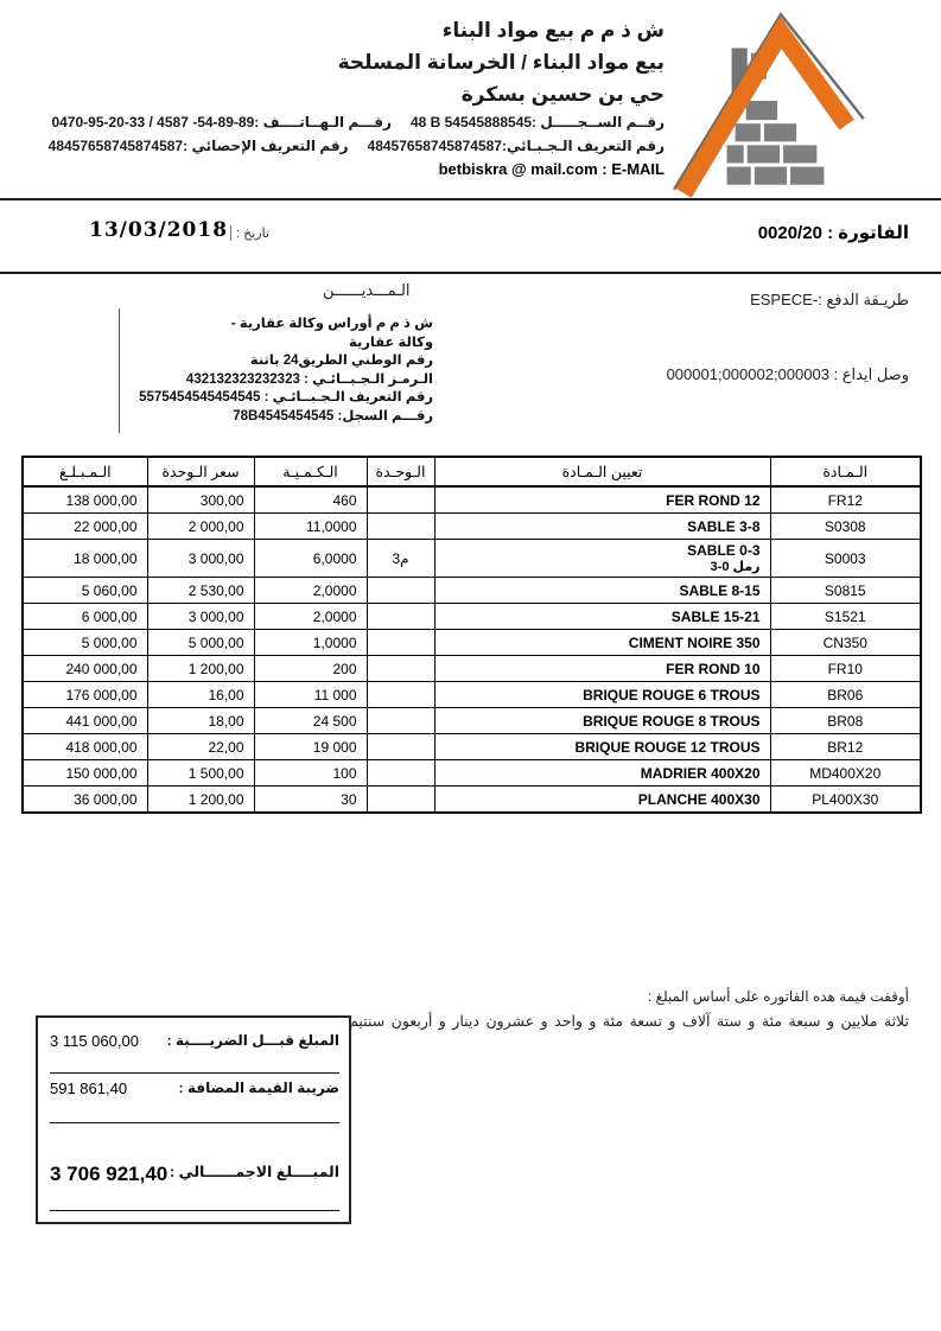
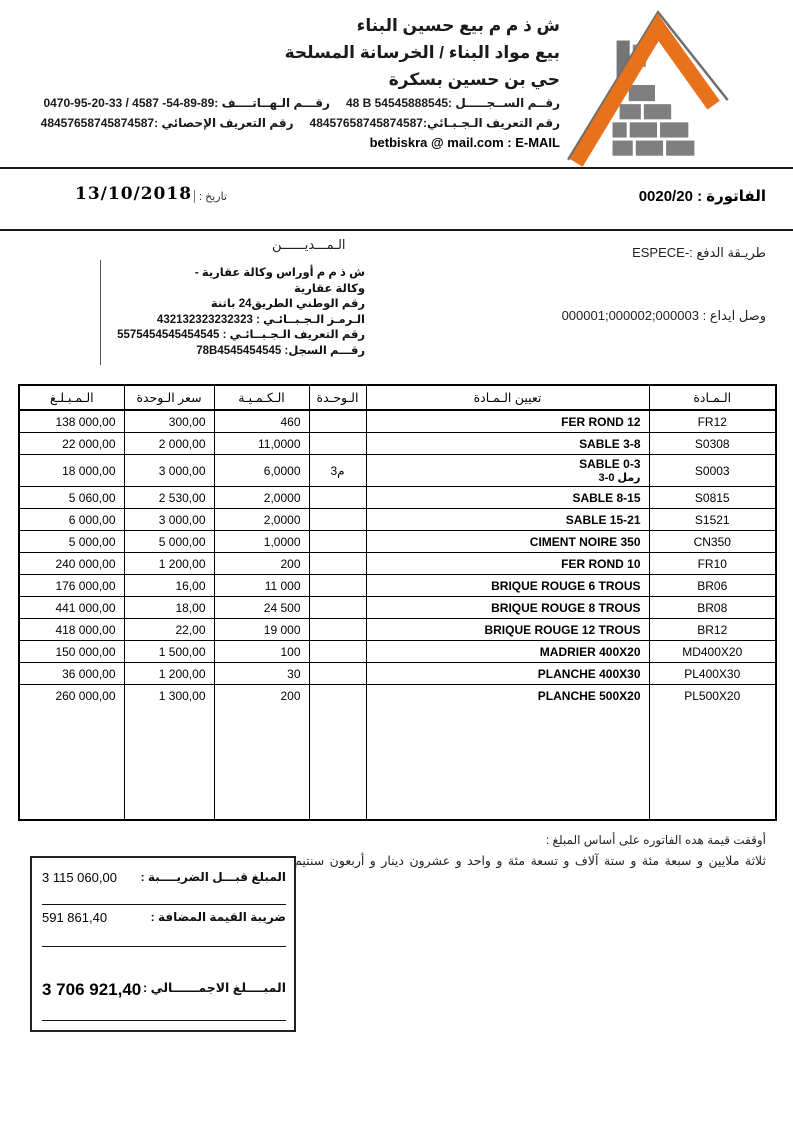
- ش ذ م م بيع مواد البناء
+ ش ذ م م بيع حسين البناء
  بيع مواد البناء / الخرسانة المسلحة
  حي بن حسين بسكرة
  رقــم الســجـــــل :48 B 54545888545رقـــم الـهــاتــــف :0470-95-20-33 / 4587 -54-89-89
  رقم التعريف الـجـبـائي:48457658745874587رقم التعريف الإحصائي :48457658745874587
  betbiskra @ mail.com : E-MAIL
  الفاتورة : 0020/20
- 13/03/2018
+ 13/10/2018
  تاريخ :
  طريـقة الدفع :-ESPECE
  الـمـــديــــــن
  ش ذ م م أوراس وكالة عقارية -
  وكالة عقارية
  رقم الوطني الطريق24 باتنة
  الـرمـز الـجـبــائـي : 432132323232323
  رقم التعريف الـجـبــائـي : 5575454545454545
  رقـــم السجل: 78B4545454545
  وصل ايداع : 000001;000002;000003
  الـمـادة	تعيين الـمـادة	الـوحـدة	الـكـمـيـة	سعر الـوحدة	الـمـبـلـغ
  FR12	FER ROND 12		460	300,00	138 000,00
  S0308	SABLE 3-8		11,0000	2 000,00	22 000,00
  S0003	SABLE 0-3رمل 0-3	م3	6,0000	3 000,00	18 000,00
  S0815	SABLE 8-15		2,0000	2 530,00	5 060,00
  S1521	SABLE 15-21		2,0000	3 000,00	6 000,00
  CN350	CIMENT NOIRE 350		1,0000	5 000,00	5 000,00
  FR10	FER ROND 10		200	1 200,00	240 000,00
  BR06	BRIQUE ROUGE 6 TROUS		11 000	16,00	176 000,00
  BR08	BRIQUE ROUGE 8 TROUS		24 500	18,00	441 000,00
  BR12	BRIQUE ROUGE 12 TROUS		19 000	22,00	418 000,00
  MD400X20	MADRIER 400X20		100	1 500,00	150 000,00
  PL400X30	PLANCHE 400X30		30	1 200,00	36 000,00
+ PL500X20	PLANCHE 500X20		200	1 300,00	260 000,00
  أوقفت قيمة هده الفاتوره على أساس المبلغ :
  ثلاثة ملايين و سبعة مئة و ستة آلاف و تسعة مئة و واحد و عشرون دينار و أربعون سنتيم
  المبلغ قبـــل الضريــــبة :
  3 115 060,00
  ضريبة القيمة المضافة :
  591 861,40
  المبــــلغ الاجمــــــالي :
  3 706 921,40
